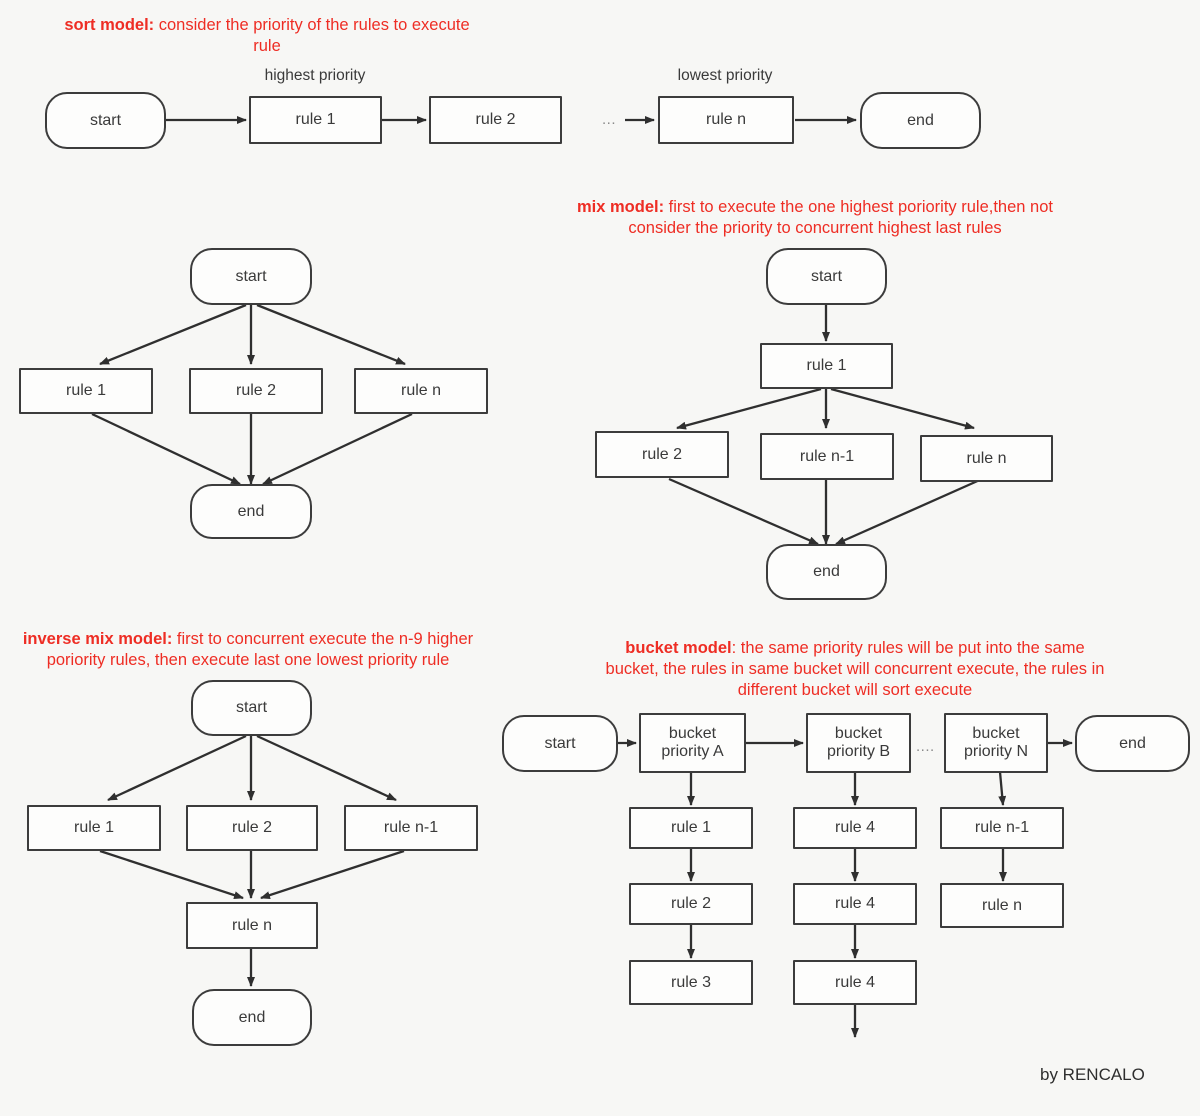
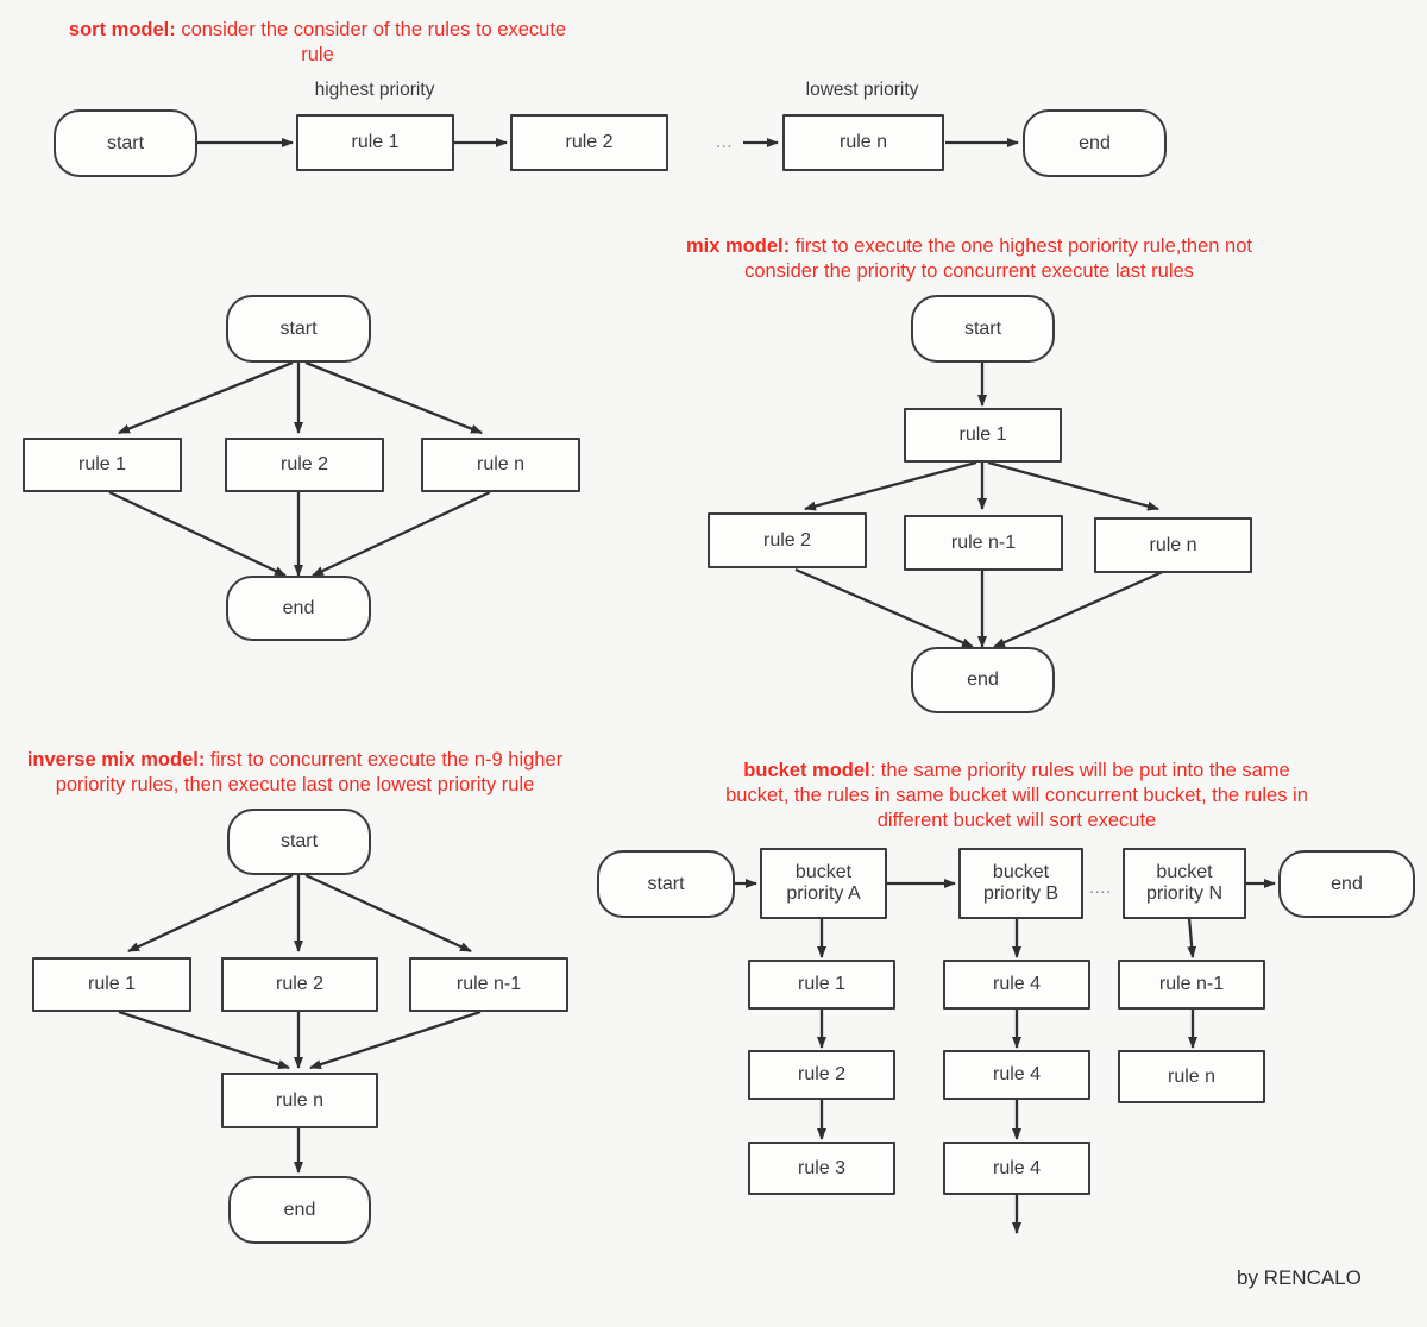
- sort model: consider the priority of the rules to execute rule
+ sort model: consider the consider of the rules to execute rule
  highest priority
  lowest priority
  start
  rule 1
  rule 2
  ...
  rule n
  end
  start
  rule 1
  rule 2
  rule n
  end
- mix model: first to execute the one highest poriority rule,then not consider the priority to concurrent highest last rules
+ mix model: first to execute the one highest poriority rule,then not consider the priority to concurrent execute last rules
  start
  rule 1
  rule 2
  rule n-1
  rule n
  end
  inverse mix model: first to concurrent execute the n-9 higher poriority rules, then execute last one lowest priority rule
  start
  rule 1
  rule 2
  rule n-1
  rule n
  end
- bucket model: the same priority rules will be put into the same bucket, the rules in same bucket will concurrent execute, the rules in different bucket will sort execute
+ bucket model: the same priority rules will be put into the same bucket, the rules in same bucket will concurrent bucket, the rules in different bucket will sort execute
  start
  bucket
  priority A
  bucket
  priority B
  ....
  bucket
  priority N
  end
  rule 1
  rule 2
  rule 3
  rule 4
  rule 4
  rule 4
  rule n-1
  rule n
  by RENCALO
